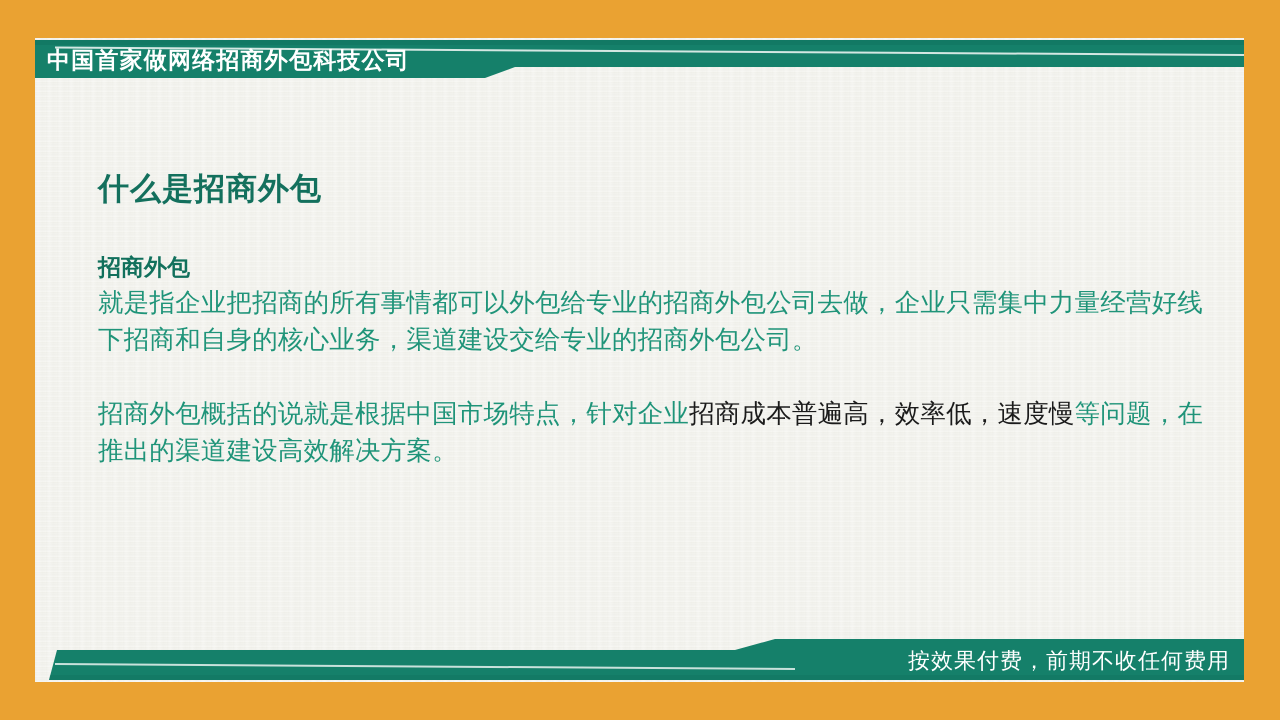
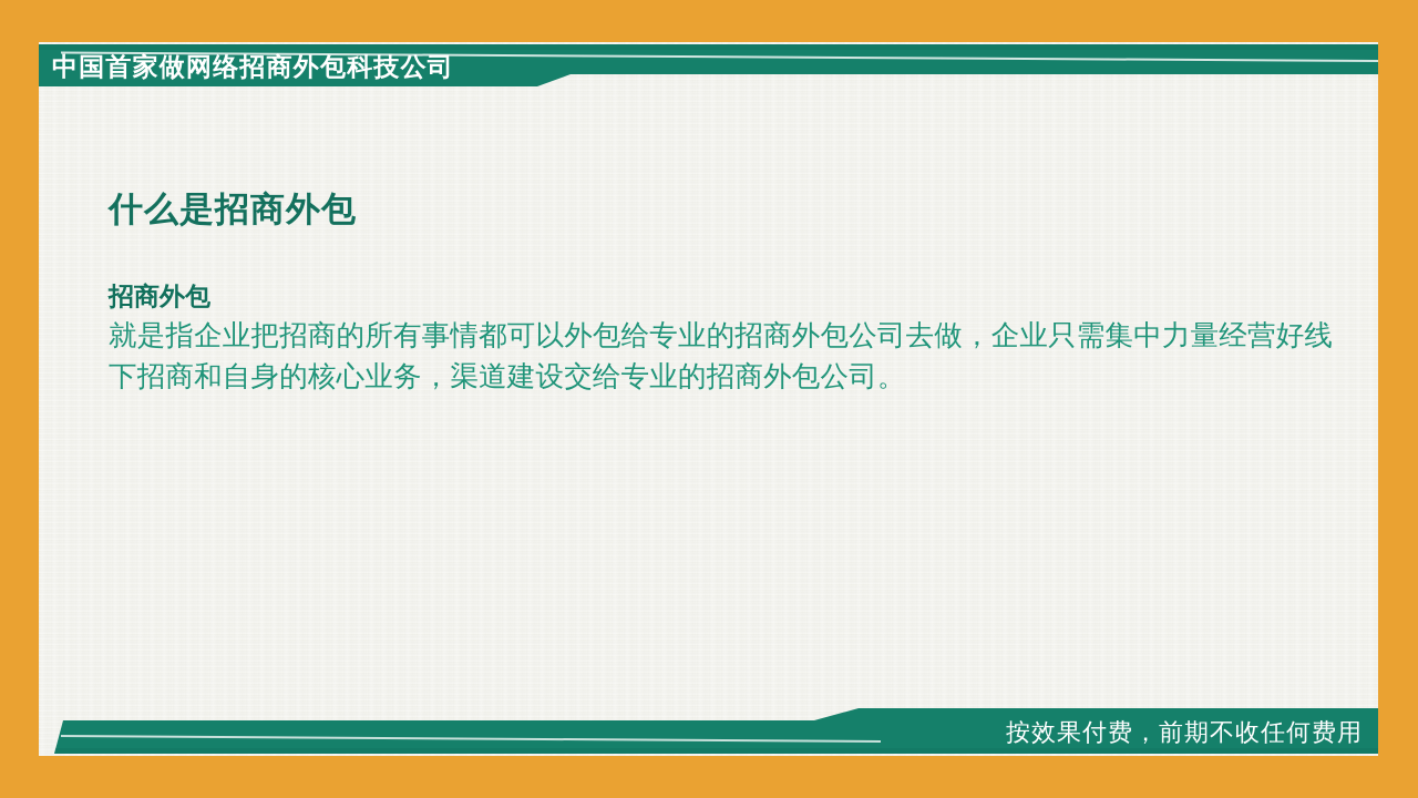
  中国首家做网络招商外包科技公司
  什么是招商外包
  招商外包
  就是指企业把招商的所有事情都可以外包给专业的招商外包公司去做，企业只需集中力量经营好线下招商和自身的核心业务，渠道建设交给专业的招商外包公司。
- 招商外包概括的说就是根据中国市场特点，针对企业招商成本普遍高，效率低，速度慢等问题，在推出的渠道建设高效解决方案。
  按效果付费，前期不收任何费用
